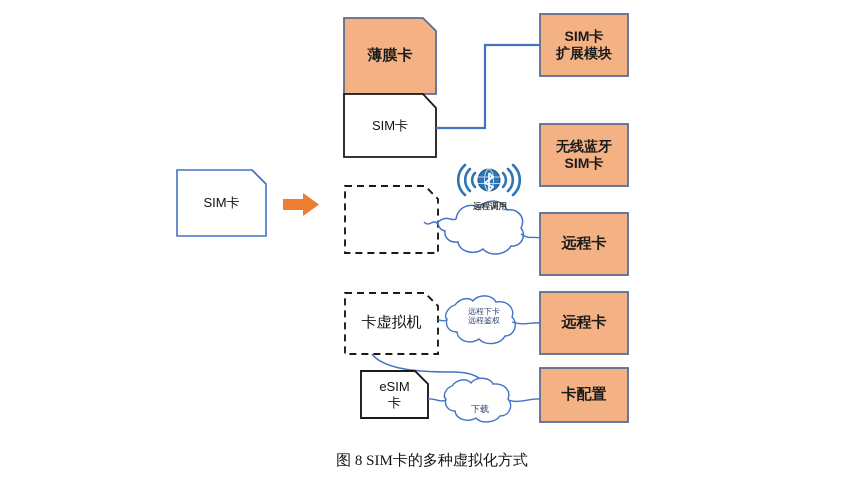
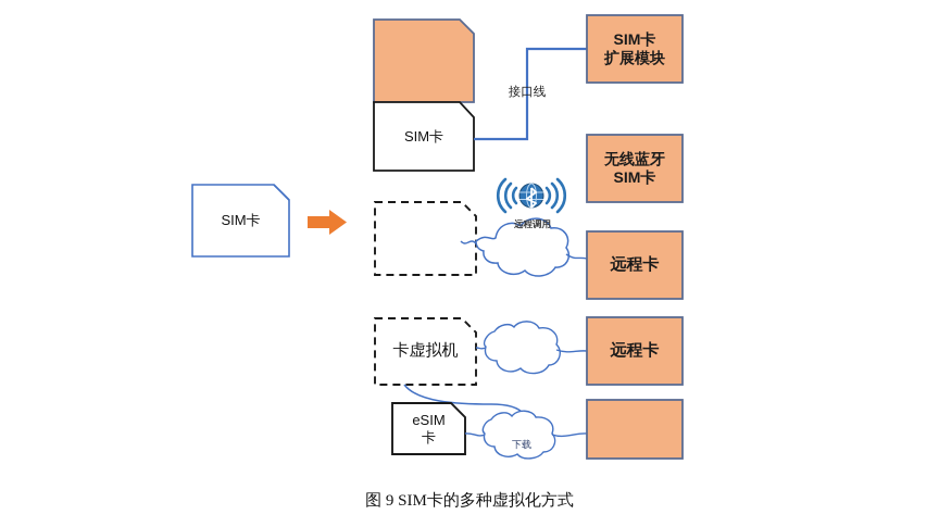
  SIM卡
- 薄膜卡
  SIM卡
+ 接口线
  SIM卡
  扩展模块
  无线蓝牙
  SIM卡
  远程调用
  远程卡
  卡虚拟机
- 远程下卡
- 远程鉴权
  远程卡
  eSIM
  卡
  下载
- 卡配置
- 图 8 SIM卡的多种虚拟化方式
+ 图 9 SIM卡的多种虚拟化方式
